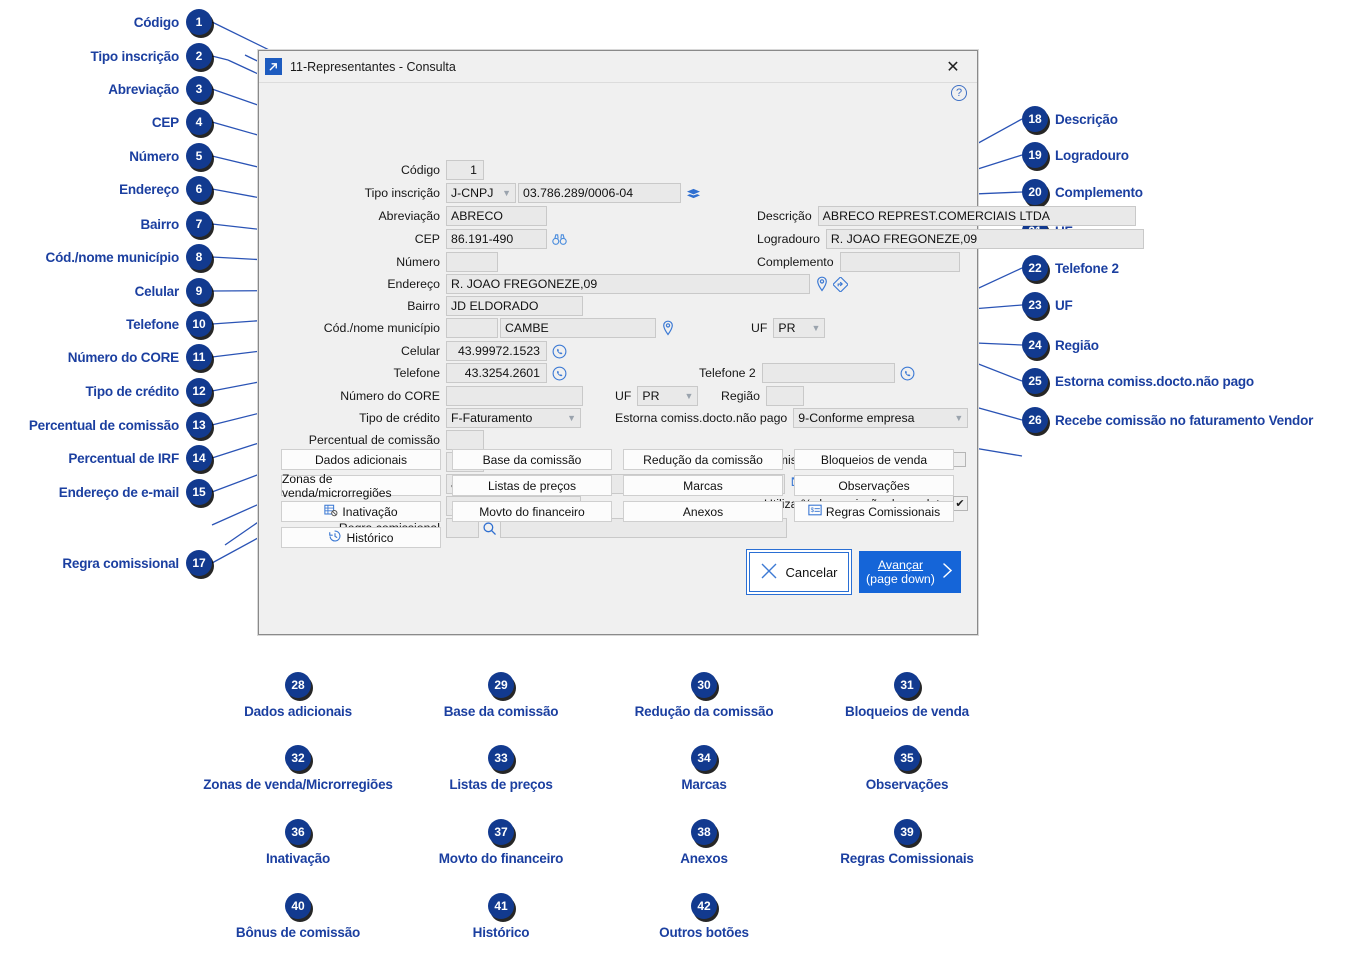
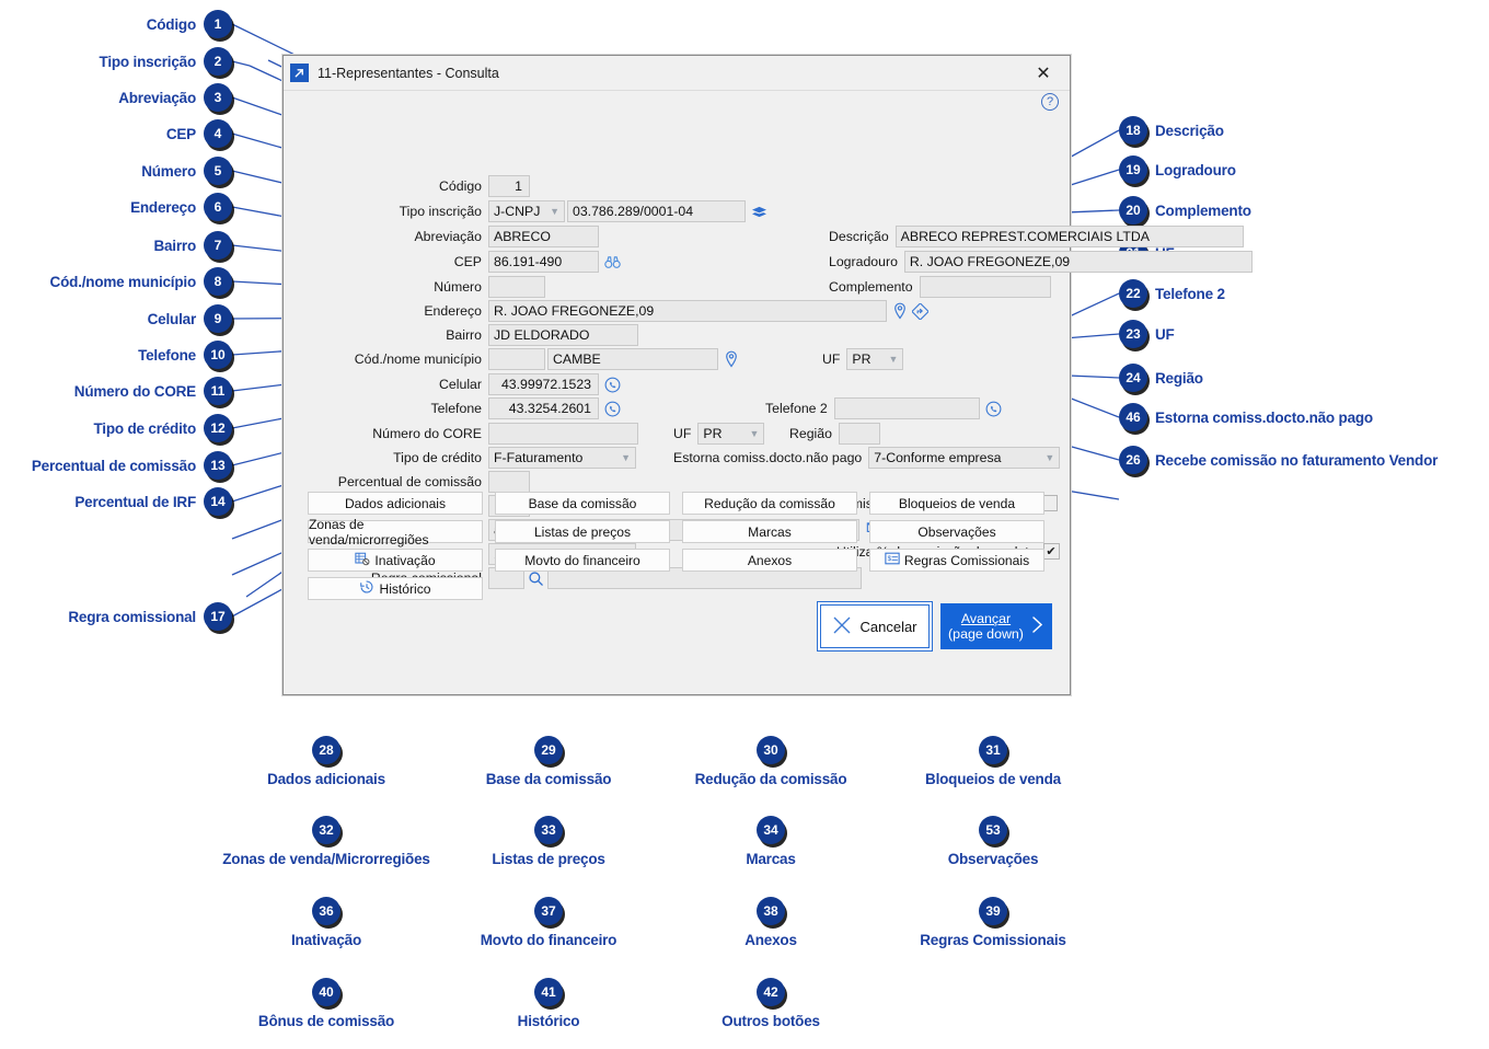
  Código
  1
  Tipo inscrição
  2
  Abreviação
  3
  CEP
  4
  Número
  5
  Endereço
  6
  Bairro
  7
  Cód./nome município
  8
  Celular
  9
  Telefone
  10
  Número do CORE
  11
  Tipo de crédito
  12
  Percentual de comissão
  13
  Percentual de IRF
  14
- Endereço de e-mail
- 15
  Regra comissional
  17
  18
  Descrição
  19
  Logradouro
  20
  Complemento
  22
  Telefone 2
  23
  UF
  24
  Região
- 25
+ 46
  Estorna comiss.docto.não pago
  26
  Recebe comissão no faturamento Vendor
  28
  Dados adicionais
  29
  Base da comissão
  30
  Redução da comissão
  31
  Bloqueios de venda
  32
  Zonas de venda/Microrregiões
  33
  Listas de preços
  34
  Marcas
- 35
+ 53
  Observações
  36
  Inativação
  37
  Movto do financeiro
  38
  Anexos
  39
  Regras Comissionais
  40
  Bônus de comissão
  41
  Histórico
  42
  Outros botões
  11-Representantes - Consulta
  ✕
  ?
  Código
  1
  Tipo inscrição
  J-CNPJ
  ▼
- 03.786.289/0006-04
+ 03.786.289/0001-04
  Abreviação
  ABRECO
  Descrição
  ABRECO REPREST.COMERCIAIS LTDA
  CEP
  86.191-490
  Logradouro
  R. JOAO FREGONEZE,09
  Número
  Complemento
  Endereço
  R. JOAO FREGONEZE,09
  Bairro
  JD ELDORADO
  Cód./nome município
  CAMBE
  UF
  PR
  ▼
  Celular
  43.99972.1523
  Telefone
  43.3254.2601
  Telefone 2
  Número do CORE
  UF
  PR
  ▼
  Região
  Tipo de crédito
  F-Faturamento
  ▼
  Estorna comiss.docto.não pago
- 9-Conforme empresa
+ 7-Conforme empresa
  ▼
  Percentual de comissão
  ✔
  Dados adicionais
  Base da comissão
  Redução da comissão
  Bloqueios de venda
  Zonas de venda/microrregiões
  Listas de preços
  Marcas
  Observações
  Inativação
  Movto do financeiro
  Anexos
  Regras Comissionais
  Histórico
  Cancelar
  Avançar
  (page down)
